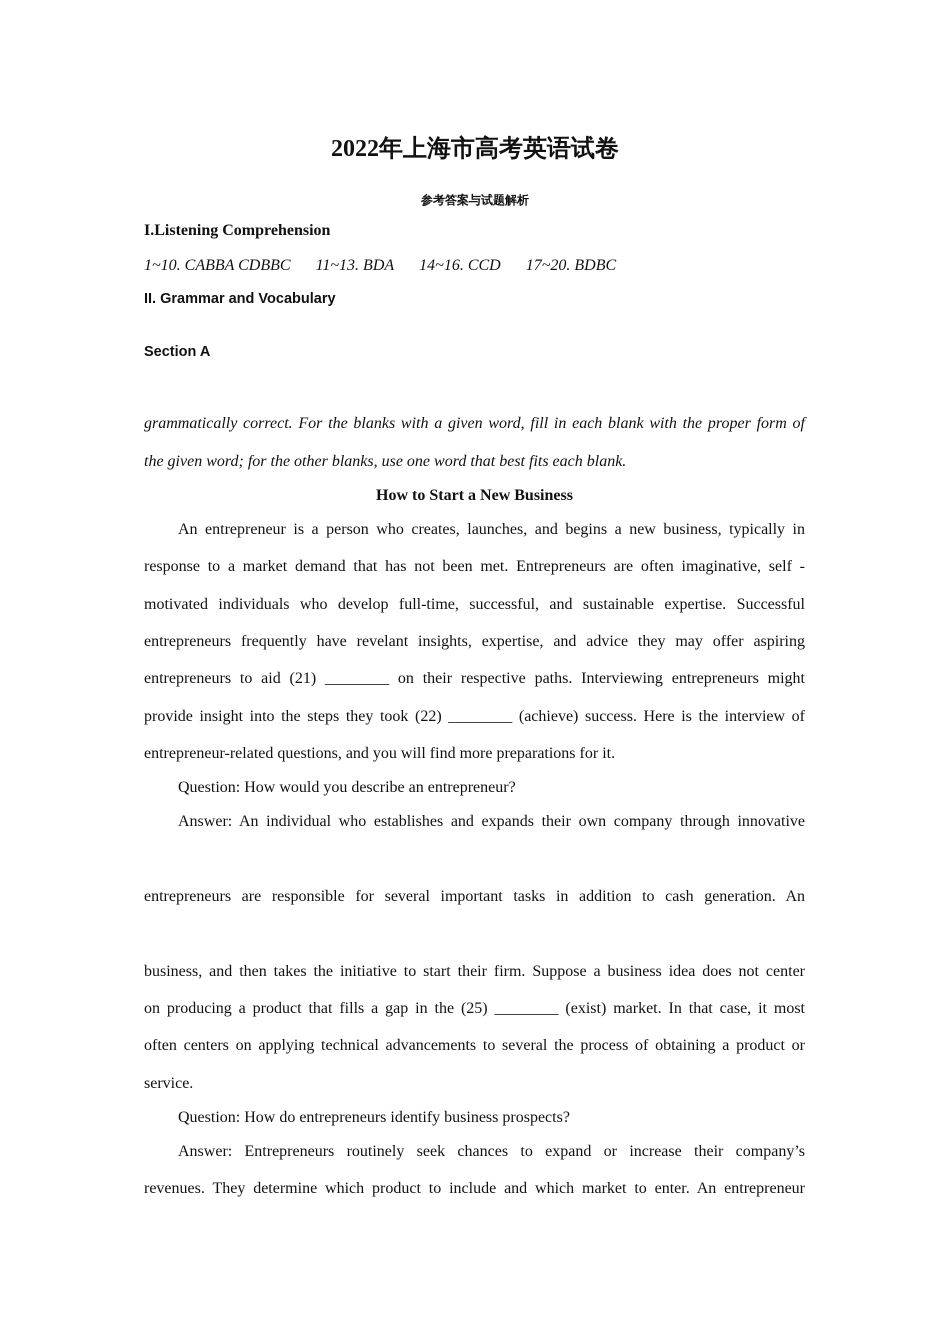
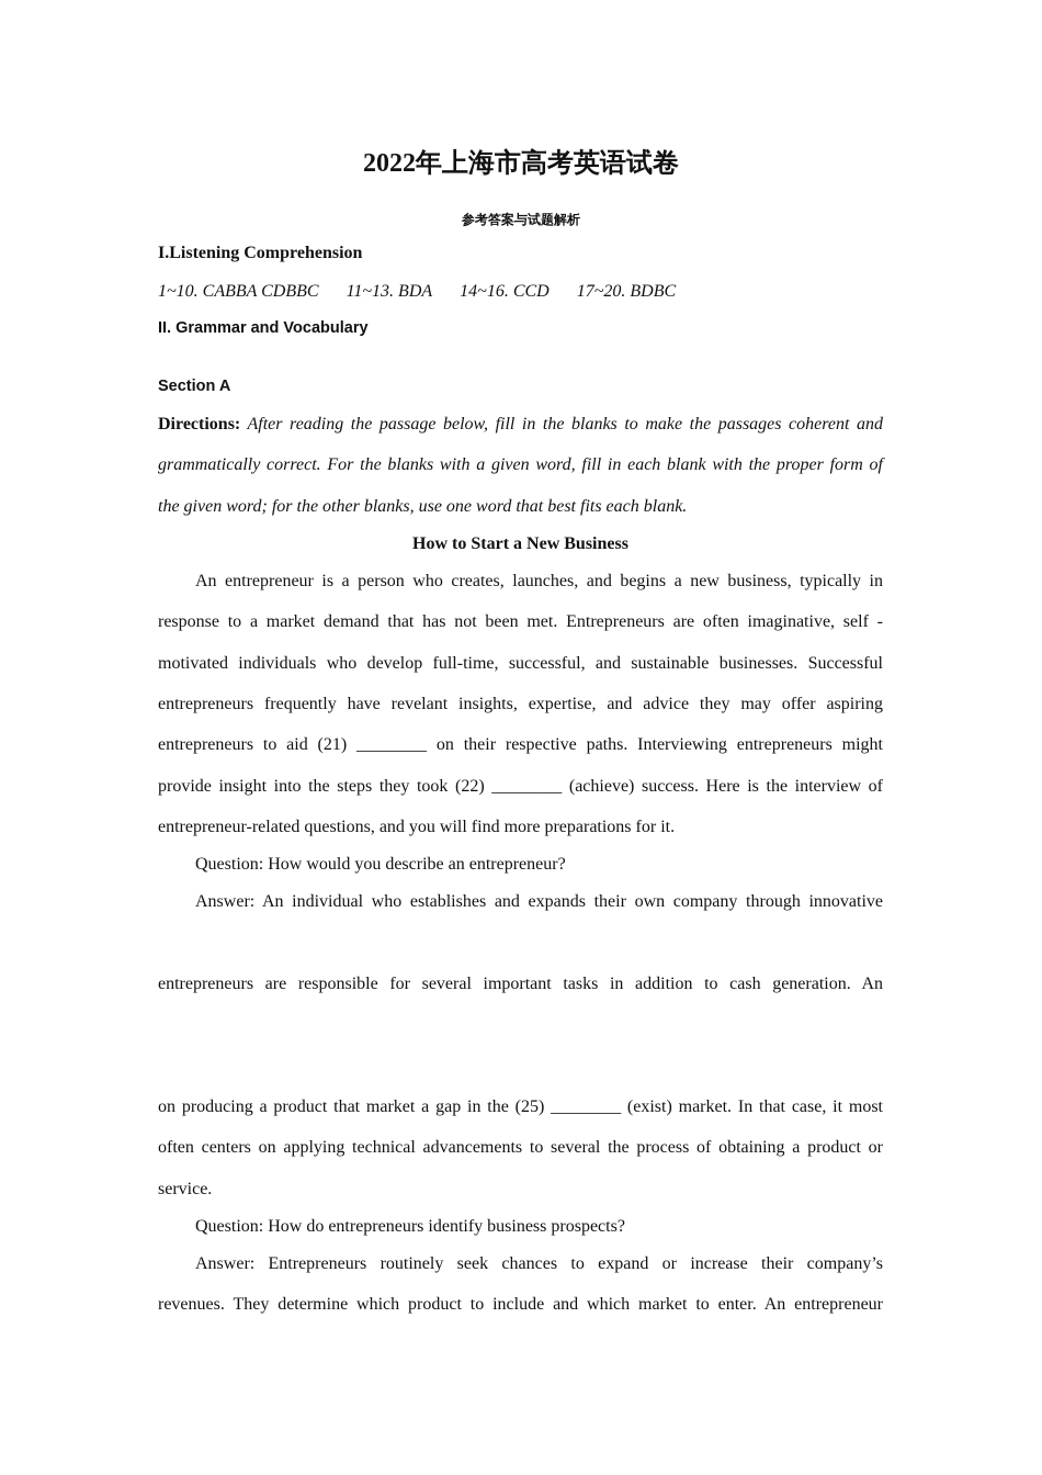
  2022年上海市高考英语试卷
  参考答案与试题解析
  I.Listening Comprehension
  1~10. CABBA CDBBC 11~13. BDA 14~16. CCD 17~20. BDBC
  II. Grammar and Vocabulary
  Section A
+ Directions: After reading the passage below, fill in the blanks to make the passages coherent and
  grammatically correct. For the blanks with a given word, fill in each blank with the proper form of
  the given word; for the other blanks, use one word that best fits each blank.
  How to Start a New Business
  An entrepreneur is a person who creates, launches, and begins a new business, typically in
  response to a market demand that has not been met. Entrepreneurs are often imaginative, self -
- motivated individuals who develop full-time, successful, and sustainable expertise. Successful
+ motivated individuals who develop full-time, successful, and sustainable businesses. Successful
  entrepreneurs frequently have revelant insights, expertise, and advice they may offer aspiring
  entrepreneurs to aid (21) ________ on their respective paths. Interviewing entrepreneurs might
  provide insight into the steps they took (22) ________ (achieve) success. Here is the interview of
  entrepreneur-related questions, and you will find more preparations for it.
  Question: How would you describe an entrepreneur?
  Answer: An individual who establishes and expands their own company through innovative
  entrepreneurs are responsible for several important tasks in addition to cash generation. An
- business, and then takes the initiative to start their firm. Suppose a business idea does not center
- on producing a product that fills a gap in the (25) ________ (exist) market. In that case, it most
+ on producing a product that market a gap in the (25) ________ (exist) market. In that case, it most
  often centers on applying technical advancements to several the process of obtaining a product or
  service.
  Question: How do entrepreneurs identify business prospects?
  Answer: Entrepreneurs routinely seek chances to expand or increase their company’s
  revenues. They determine which product to include and which market to enter. An entrepreneur
